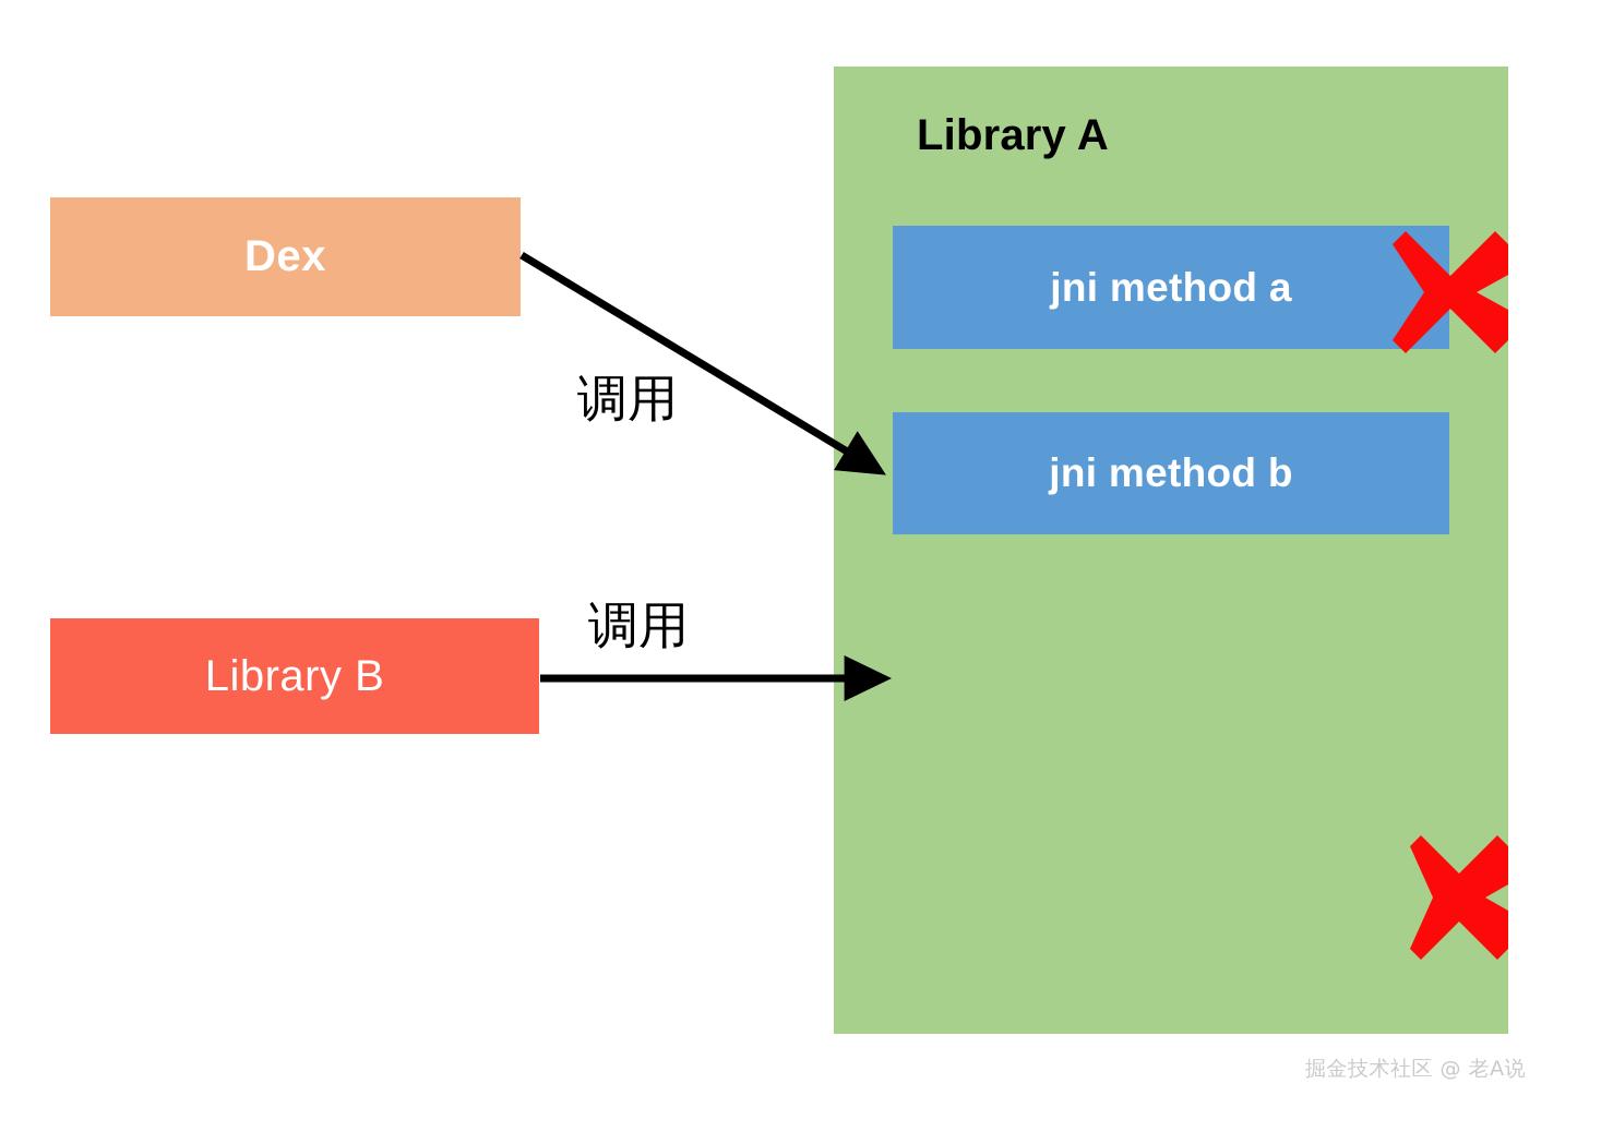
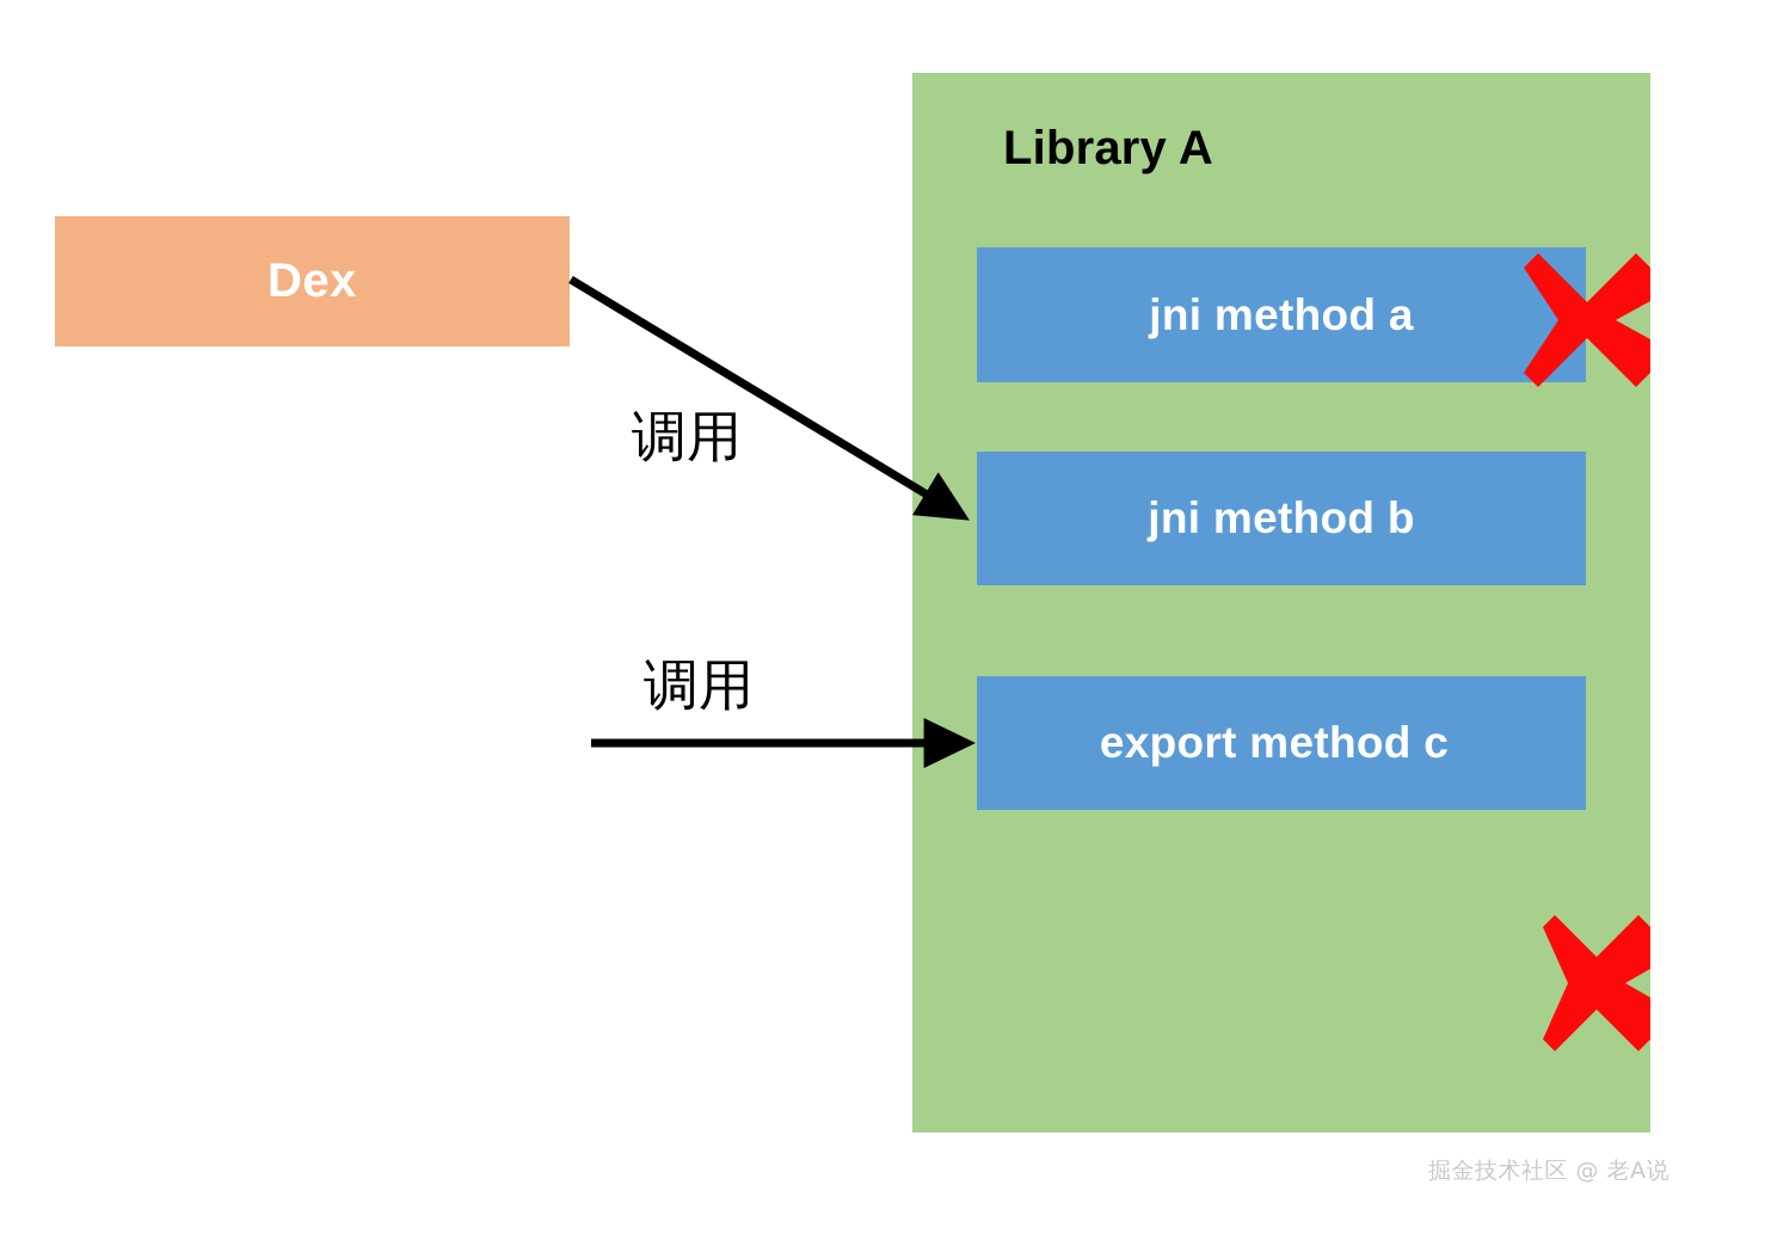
  Library A
  jni method a
  jni method b
+ export method c
  Dex
- Library B
  调用
  调用
  掘金技术社区 @ 老A说
